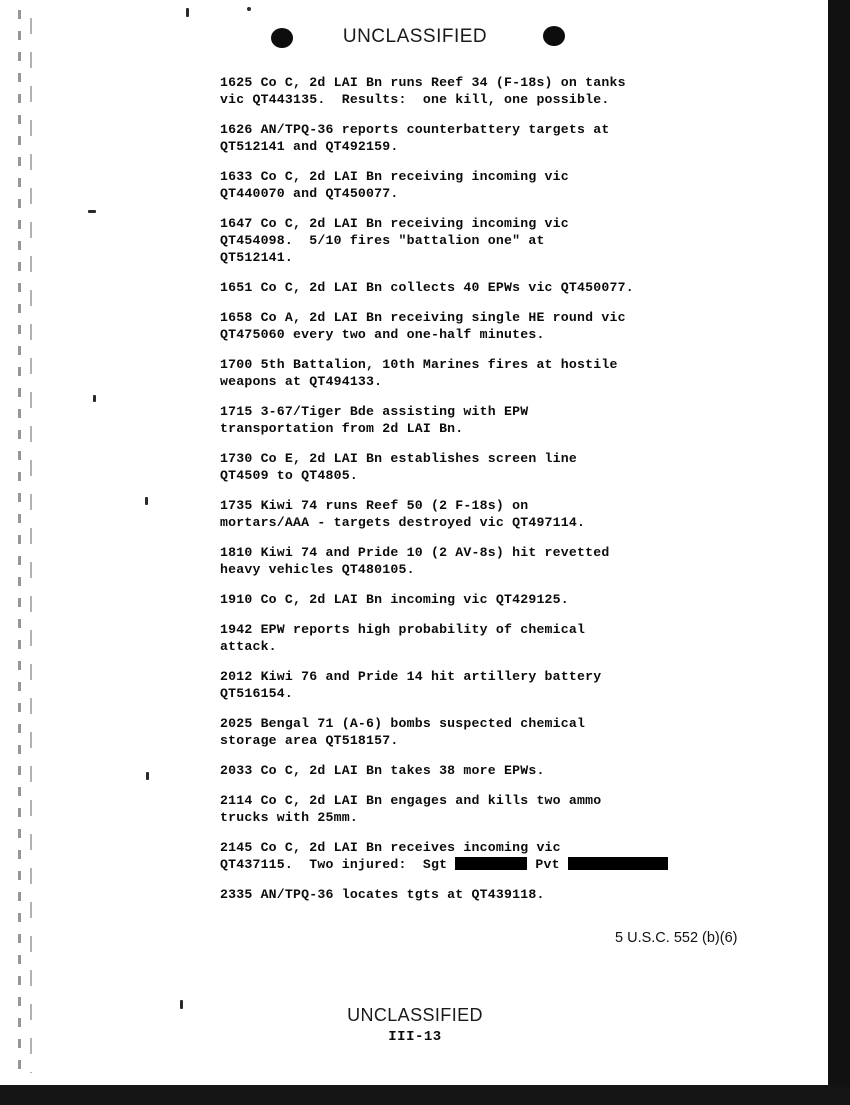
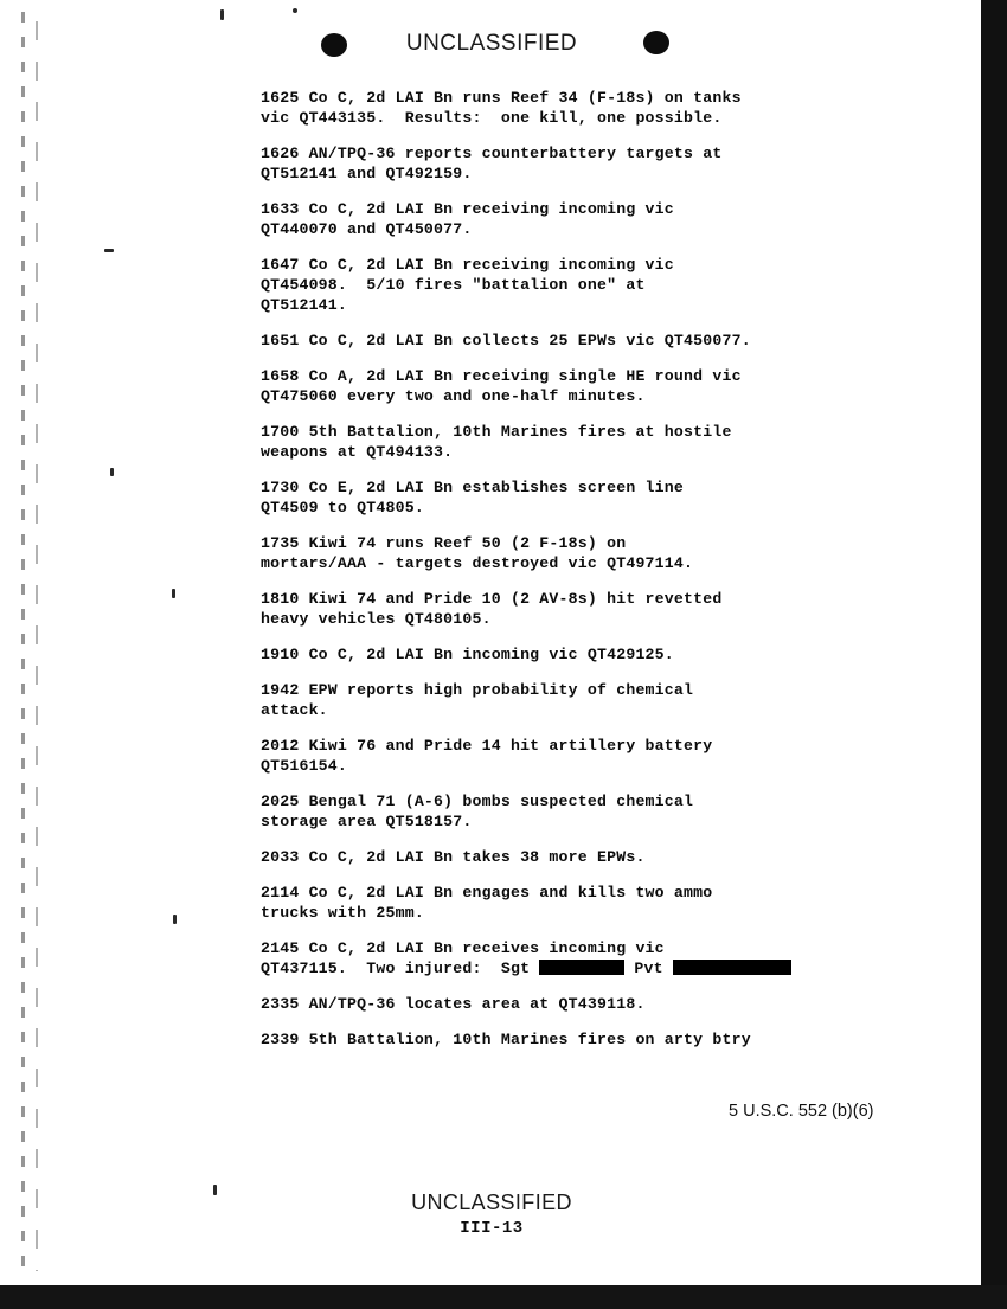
  UNCLASSIFIED
  1625 Co C, 2d LAI Bn runs Reef 34 (F-18s) on tanks
  vic QT443135. Results: one kill, one possible.
  1626 AN/TPQ-36 reports counterbattery targets at
  QT512141 and QT492159.
  1633 Co C, 2d LAI Bn receiving incoming vic
  QT440070 and QT450077.
  1647 Co C, 2d LAI Bn receiving incoming vic
  QT454098. 5/10 fires "battalion one" at
  QT512141.
- 1651 Co C, 2d LAI Bn collects 40 EPWs vic QT450077.
+ 1651 Co C, 2d LAI Bn collects 25 EPWs vic QT450077.
  1658 Co A, 2d LAI Bn receiving single HE round vic
  QT475060 every two and one-half minutes.
  1700 5th Battalion, 10th Marines fires at hostile
  weapons at QT494133.
- 1715 3-67/Tiger Bde assisting with EPW
- transportation from 2d LAI Bn.
  1730 Co E, 2d LAI Bn establishes screen line
  QT4509 to QT4805.
  1735 Kiwi 74 runs Reef 50 (2 F-18s) on
  mortars/AAA - targets destroyed vic QT497114.
  1810 Kiwi 74 and Pride 10 (2 AV-8s) hit revetted
  heavy vehicles QT480105.
  1910 Co C, 2d LAI Bn incoming vic QT429125.
  1942 EPW reports high probability of chemical
  attack.
  2012 Kiwi 76 and Pride 14 hit artillery battery
  QT516154.
  2025 Bengal 71 (A-6) bombs suspected chemical
  storage area QT518157.
  2033 Co C, 2d LAI Bn takes 38 more EPWs.
  2114 Co C, 2d LAI Bn engages and kills two ammo
  trucks with 25mm.
  2145 Co C, 2d LAI Bn receives incoming vic
  QT437115. Two injured: Sgt Pvt
- 2335 AN/TPQ-36 locates tgts at QT439118.
+ 2335 AN/TPQ-36 locates area at QT439118.
+ 2339 5th Battalion, 10th Marines fires on arty btry
  5 U.S.C. 552 (b)(6)
  UNCLASSIFIED
  III-13
